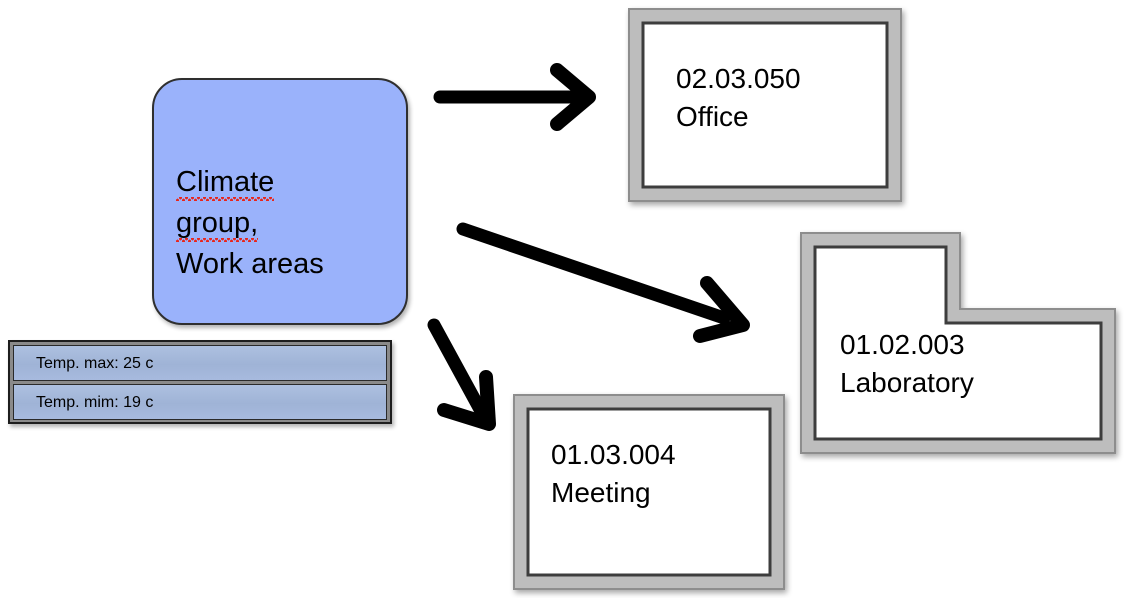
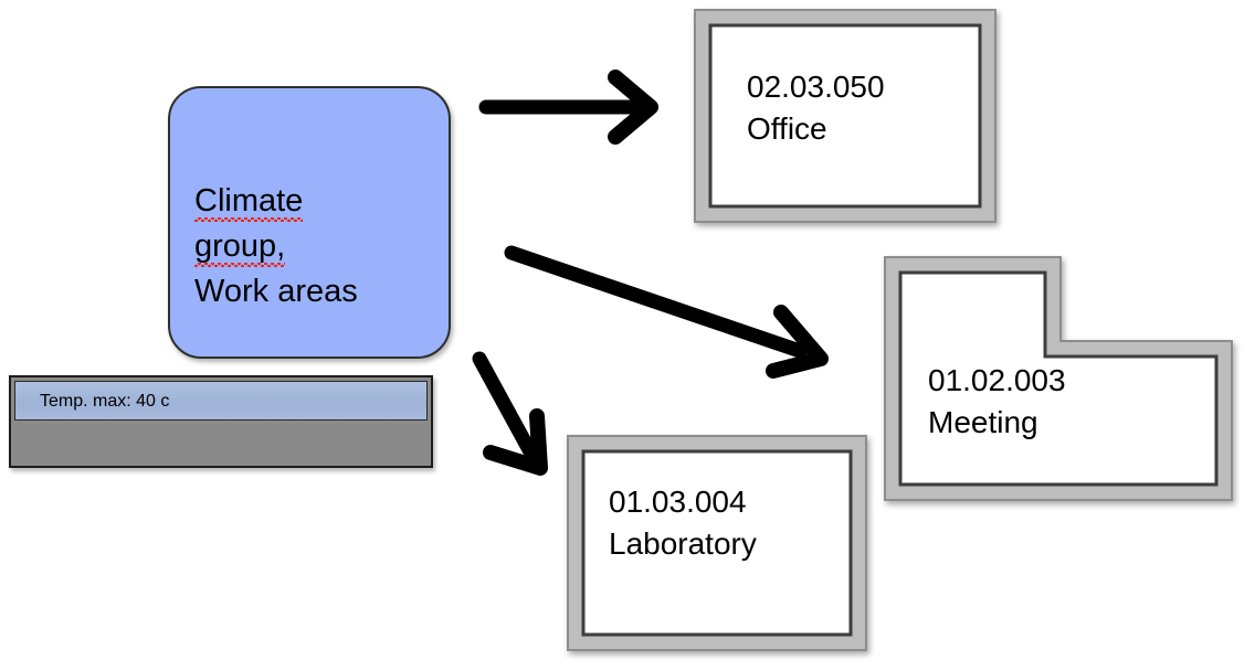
  Climate
  group,
  Work areas
- Temp. max: 25 c
+ Temp. max: 40 c
- Temp. mim: 19 c
  02.03.050
  Office
  01.02.003
- Laboratory
+ Meeting
  01.03.004
- Meeting
+ Laboratory
